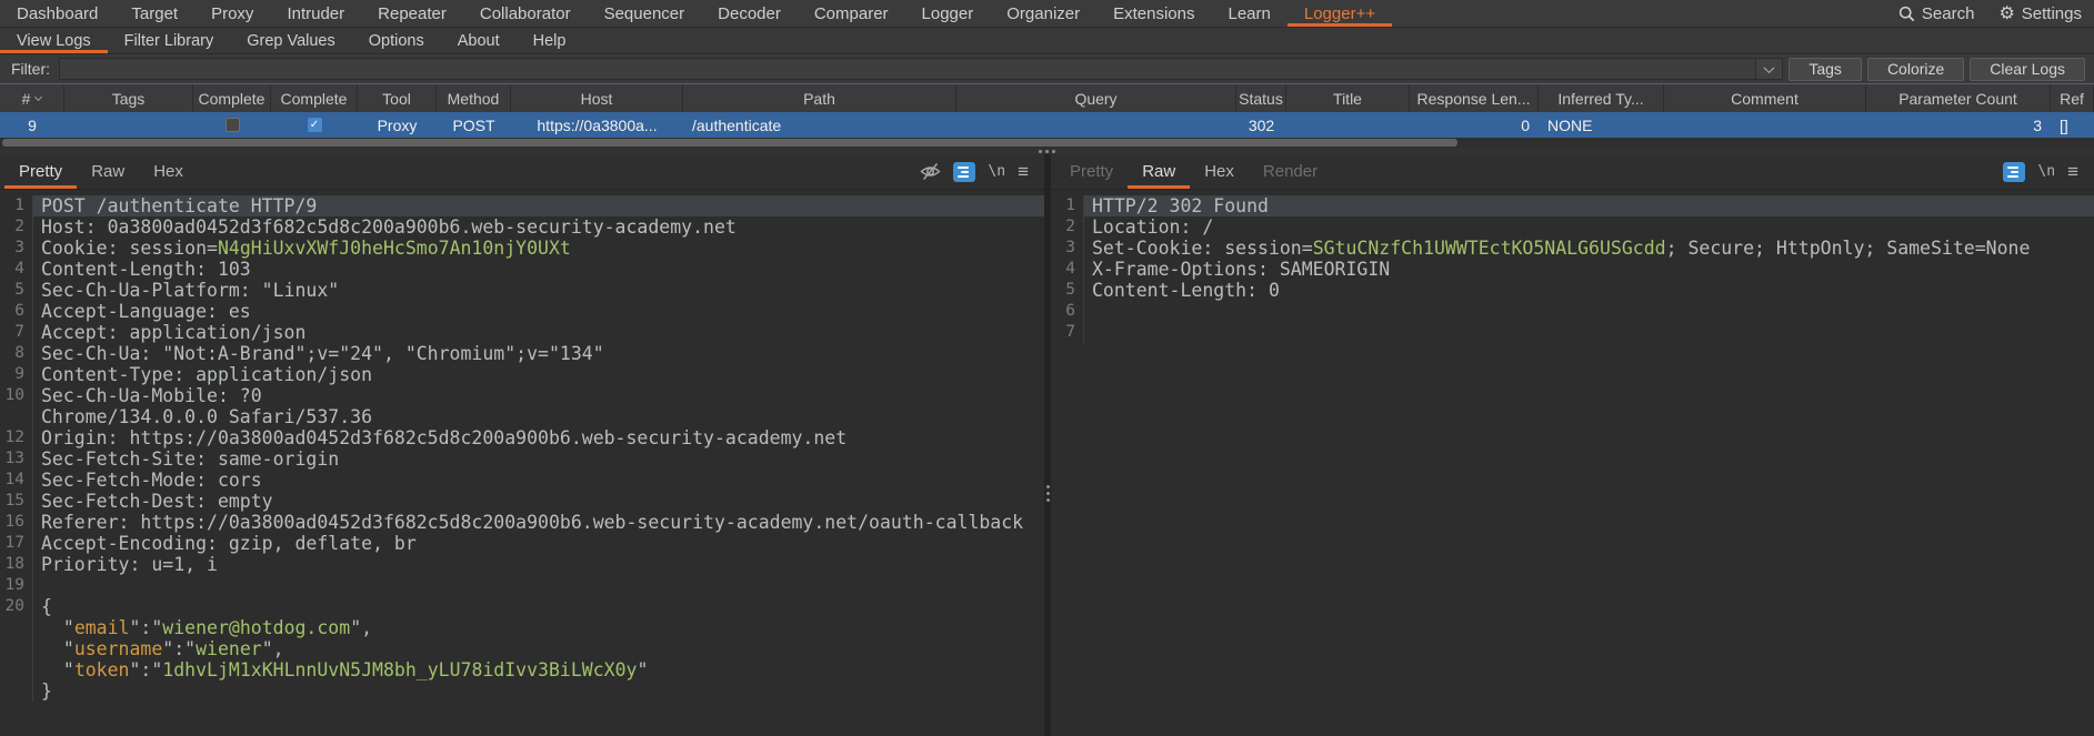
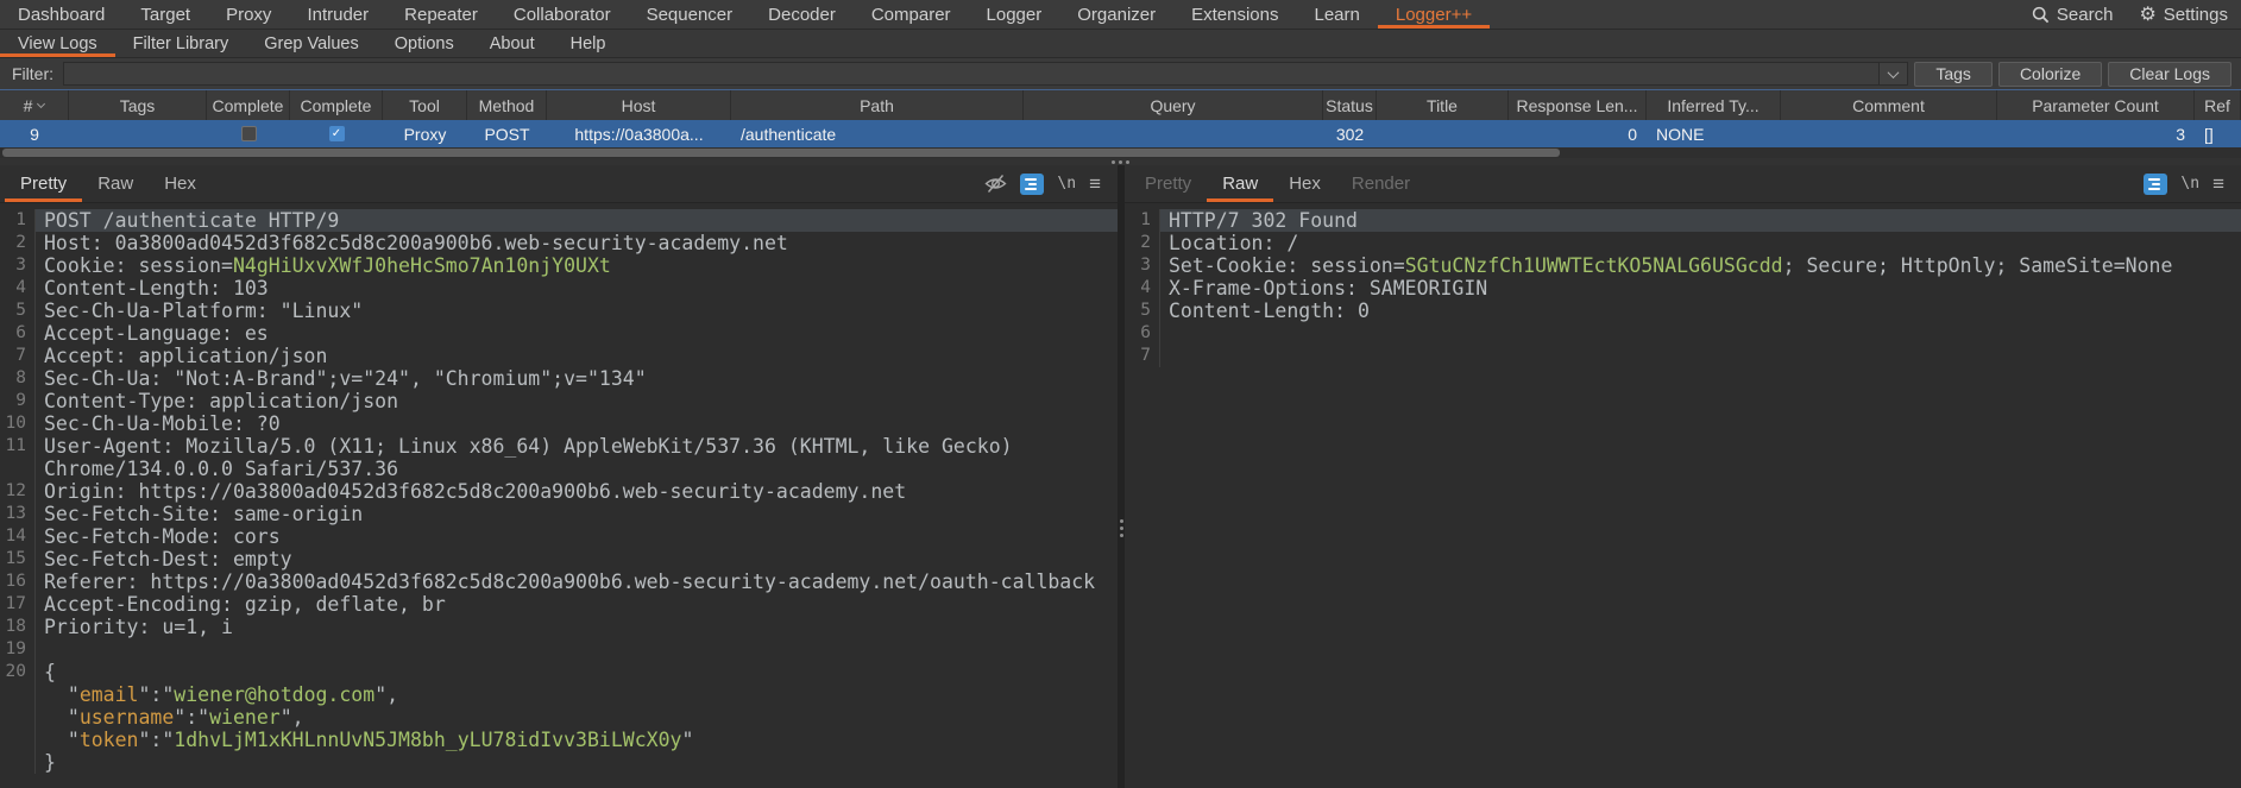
  Dashboard
  Target
  Proxy
  Intruder
  Repeater
  Collaborator
  Sequencer
  Decoder
  Comparer
  Logger
  Organizer
  Extensions
  Learn
  Logger++
  Search
  ⚙
  Settings
  View Logs
  Filter Library
  Grep Values
  Options
  About
  Help
  Filter:
  Tags Colorize Clear Logs
  #
  Tags
  Complete
  Complete
  Tool
  Method
  Host
  Path
  Query
  Status
  Title
  Response Len...
  Inferred Ty...
  Comment
  Parameter Count
  Ref
  9
  ✓
  Proxy
  POST
  https://0a3800a...
  /authenticate
  302
  0
  NONE
  3
  []
  Pretty
  Raw
  Hex
  \n
  ≡
  1
  POST /authenticate HTTP/9
  2
  Host: 0a3800ad0452d3f682c5d8c200a900b6.web-security-academy.net
  3
  Cookie: session=N4gHiUxvXWfJ0heHcSmo7An10njY0UXt
  4
  Content-Length: 103
  5
  Sec-Ch-Ua-Platform: "Linux"
  6
  Accept-Language: es
  7
  Accept: application/json
  8
  Sec-Ch-Ua: "Not:A-Brand";v="24", "Chromium";v="134"
  9
  Content-Type: application/json
  10
  Sec-Ch-Ua-Mobile: ?0
+ 11
+ User-Agent: Mozilla/5.0 (X11; Linux x86_64) AppleWebKit/537.36 (KHTML, like Gecko)
  Chrome/134.0.0.0 Safari/537.36
  12
  Origin: https://0a3800ad0452d3f682c5d8c200a900b6.web-security-academy.net
  13
  Sec-Fetch-Site: same-origin
  14
  Sec-Fetch-Mode: cors
  15
  Sec-Fetch-Dest: empty
  16
  Referer: https://0a3800ad0452d3f682c5d8c200a900b6.web-security-academy.net/oauth-callback
  17
  Accept-Encoding: gzip, deflate, br
  18
  Priority: u=1, i
  19
  20
  {
  "email":"wiener@hotdog.com",
  "username":"wiener",
  "token":"1dhvLjM1xKHLnnUvN5JM8bh_yLU78idIvv3BiLWcX0y"
  }
  Pretty
  Raw
  Hex
  Render
  \n
  ≡
  1
- HTTP/2 302 Found
+ HTTP/7 302 Found
  2
  Location: /
  3
  Set-Cookie: session=SGtuCNzfCh1UWWTEctKO5NALG6USGcdd; Secure; HttpOnly; SameSite=None
  4
  X-Frame-Options: SAMEORIGIN
  5
  Content-Length: 0
  6
  7
